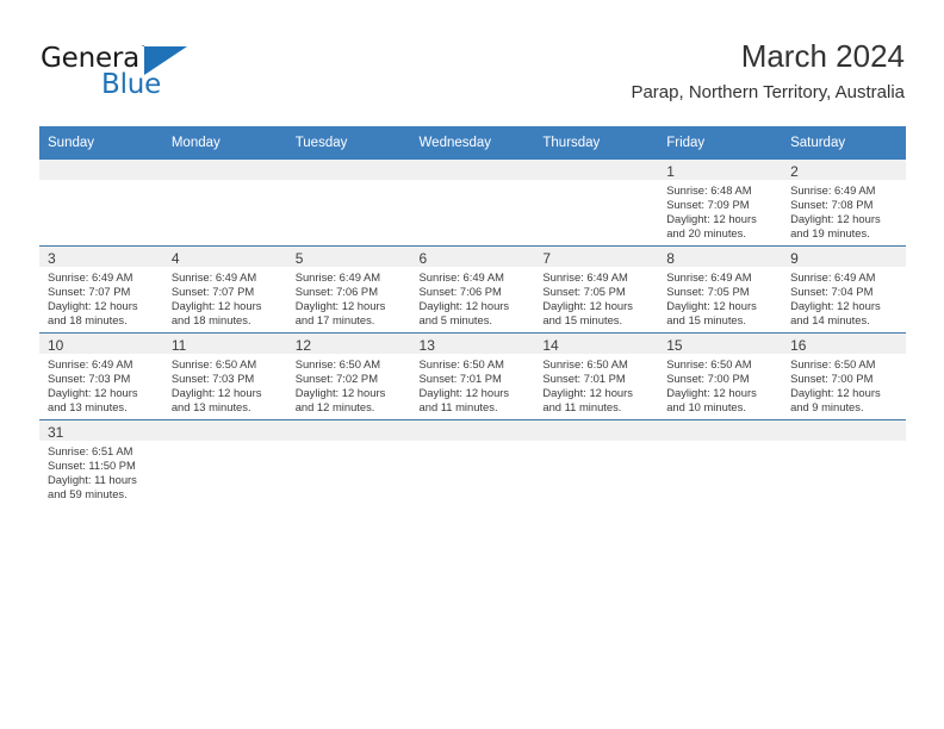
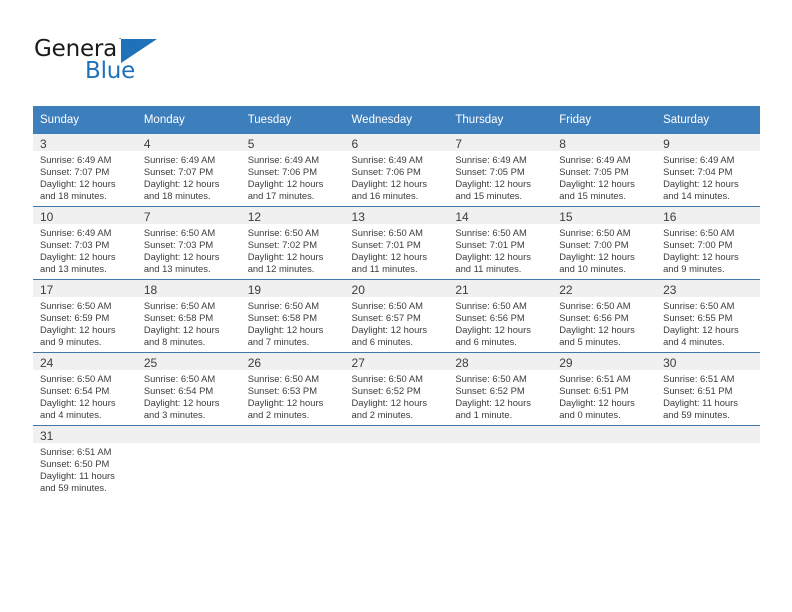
  Genera
  Blue
- March 2024
- Parap, Northern Territory, Australia
  Sunday	Monday	Tuesday	Wednesday	Thursday	Friday	Saturday
- 					1Sunrise: 6:48 AMSunset: 7:09 PMDaylight: 12 hoursand 20 minutes.	2Sunrise: 6:49 AMSunset: 7:08 PMDaylight: 12 hoursand 19 minutes.
- 3Sunrise: 6:49 AMSunset: 7:07 PMDaylight: 12 hoursand 18 minutes.	4Sunrise: 6:49 AMSunset: 7:07 PMDaylight: 12 hoursand 18 minutes.	5Sunrise: 6:49 AMSunset: 7:06 PMDaylight: 12 hoursand 17 minutes.	6Sunrise: 6:49 AMSunset: 7:06 PMDaylight: 12 hoursand 5 minutes.	7Sunrise: 6:49 AMSunset: 7:05 PMDaylight: 12 hoursand 15 minutes.	8Sunrise: 6:49 AMSunset: 7:05 PMDaylight: 12 hoursand 15 minutes.	9Sunrise: 6:49 AMSunset: 7:04 PMDaylight: 12 hoursand 14 minutes.
+ 3Sunrise: 6:49 AMSunset: 7:07 PMDaylight: 12 hoursand 18 minutes.	4Sunrise: 6:49 AMSunset: 7:07 PMDaylight: 12 hoursand 18 minutes.	5Sunrise: 6:49 AMSunset: 7:06 PMDaylight: 12 hoursand 17 minutes.	6Sunrise: 6:49 AMSunset: 7:06 PMDaylight: 12 hoursand 16 minutes.	7Sunrise: 6:49 AMSunset: 7:05 PMDaylight: 12 hoursand 15 minutes.	8Sunrise: 6:49 AMSunset: 7:05 PMDaylight: 12 hoursand 15 minutes.	9Sunrise: 6:49 AMSunset: 7:04 PMDaylight: 12 hoursand 14 minutes.
- 10Sunrise: 6:49 AMSunset: 7:03 PMDaylight: 12 hoursand 13 minutes.	11Sunrise: 6:50 AMSunset: 7:03 PMDaylight: 12 hoursand 13 minutes.	12Sunrise: 6:50 AMSunset: 7:02 PMDaylight: 12 hoursand 12 minutes.	13Sunrise: 6:50 AMSunset: 7:01 PMDaylight: 12 hoursand 11 minutes.	14Sunrise: 6:50 AMSunset: 7:01 PMDaylight: 12 hoursand 11 minutes.	15Sunrise: 6:50 AMSunset: 7:00 PMDaylight: 12 hoursand 10 minutes.	16Sunrise: 6:50 AMSunset: 7:00 PMDaylight: 12 hoursand 9 minutes.
+ 10Sunrise: 6:49 AMSunset: 7:03 PMDaylight: 12 hoursand 13 minutes.	7Sunrise: 6:50 AMSunset: 7:03 PMDaylight: 12 hoursand 13 minutes.	12Sunrise: 6:50 AMSunset: 7:02 PMDaylight: 12 hoursand 12 minutes.	13Sunrise: 6:50 AMSunset: 7:01 PMDaylight: 12 hoursand 11 minutes.	14Sunrise: 6:50 AMSunset: 7:01 PMDaylight: 12 hoursand 11 minutes.	15Sunrise: 6:50 AMSunset: 7:00 PMDaylight: 12 hoursand 10 minutes.	16Sunrise: 6:50 AMSunset: 7:00 PMDaylight: 12 hoursand 9 minutes.
+ 17Sunrise: 6:50 AMSunset: 6:59 PMDaylight: 12 hoursand 9 minutes.	18Sunrise: 6:50 AMSunset: 6:58 PMDaylight: 12 hoursand 8 minutes.	19Sunrise: 6:50 AMSunset: 6:58 PMDaylight: 12 hoursand 7 minutes.	20Sunrise: 6:50 AMSunset: 6:57 PMDaylight: 12 hoursand 6 minutes.	21Sunrise: 6:50 AMSunset: 6:56 PMDaylight: 12 hoursand 6 minutes.	22Sunrise: 6:50 AMSunset: 6:56 PMDaylight: 12 hoursand 5 minutes.	23Sunrise: 6:50 AMSunset: 6:55 PMDaylight: 12 hoursand 4 minutes.
+ 24Sunrise: 6:50 AMSunset: 6:54 PMDaylight: 12 hoursand 4 minutes.	25Sunrise: 6:50 AMSunset: 6:54 PMDaylight: 12 hoursand 3 minutes.	26Sunrise: 6:50 AMSunset: 6:53 PMDaylight: 12 hoursand 2 minutes.	27Sunrise: 6:50 AMSunset: 6:52 PMDaylight: 12 hoursand 2 minutes.	28Sunrise: 6:50 AMSunset: 6:52 PMDaylight: 12 hoursand 1 minute.	29Sunrise: 6:51 AMSunset: 6:51 PMDaylight: 12 hoursand 0 minutes.	30Sunrise: 6:51 AMSunset: 6:51 PMDaylight: 11 hoursand 59 minutes.
- 31Sunrise: 6:51 AMSunset: 11:50 PMDaylight: 11 hoursand 59 minutes.
+ 31Sunrise: 6:51 AMSunset: 6:50 PMDaylight: 11 hoursand 59 minutes.
